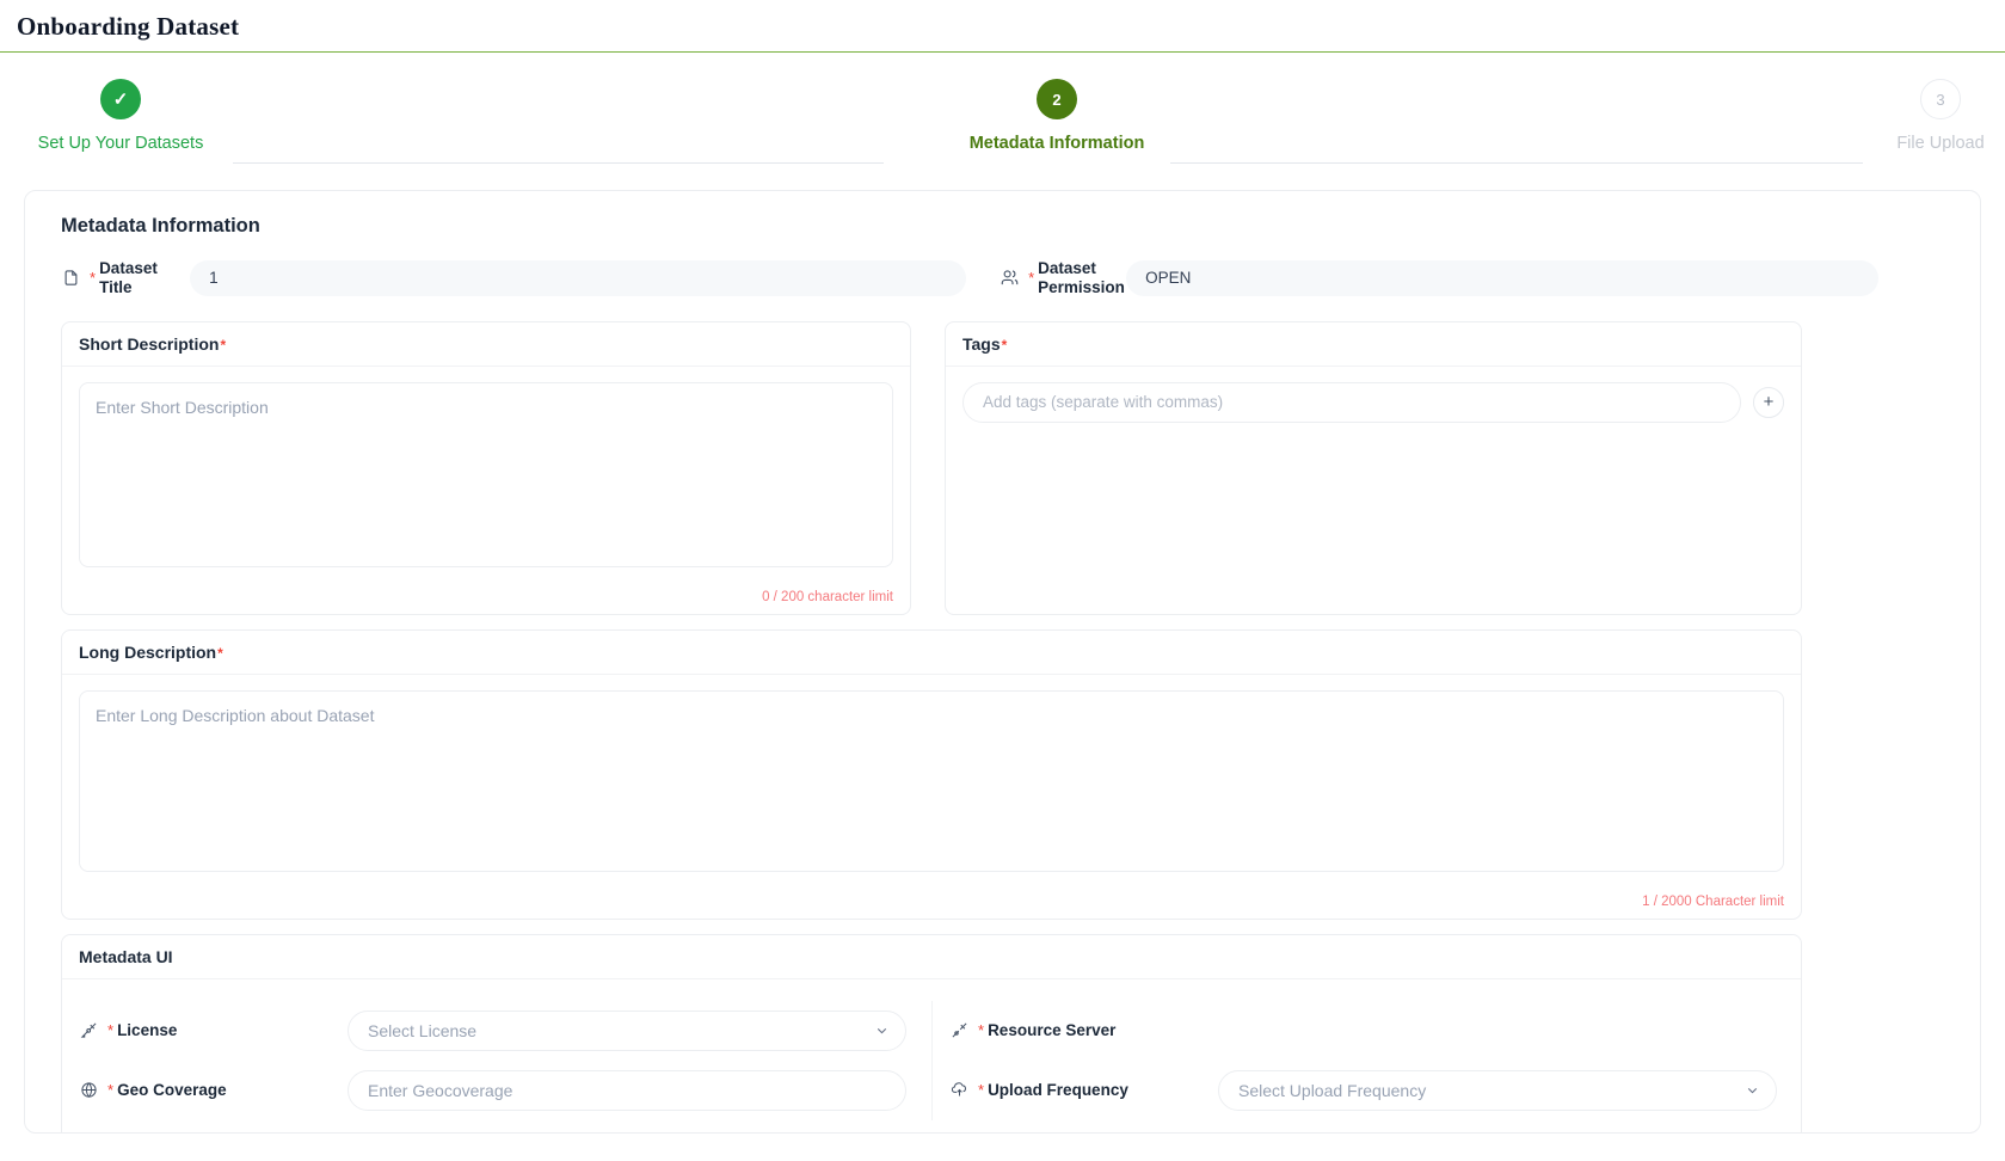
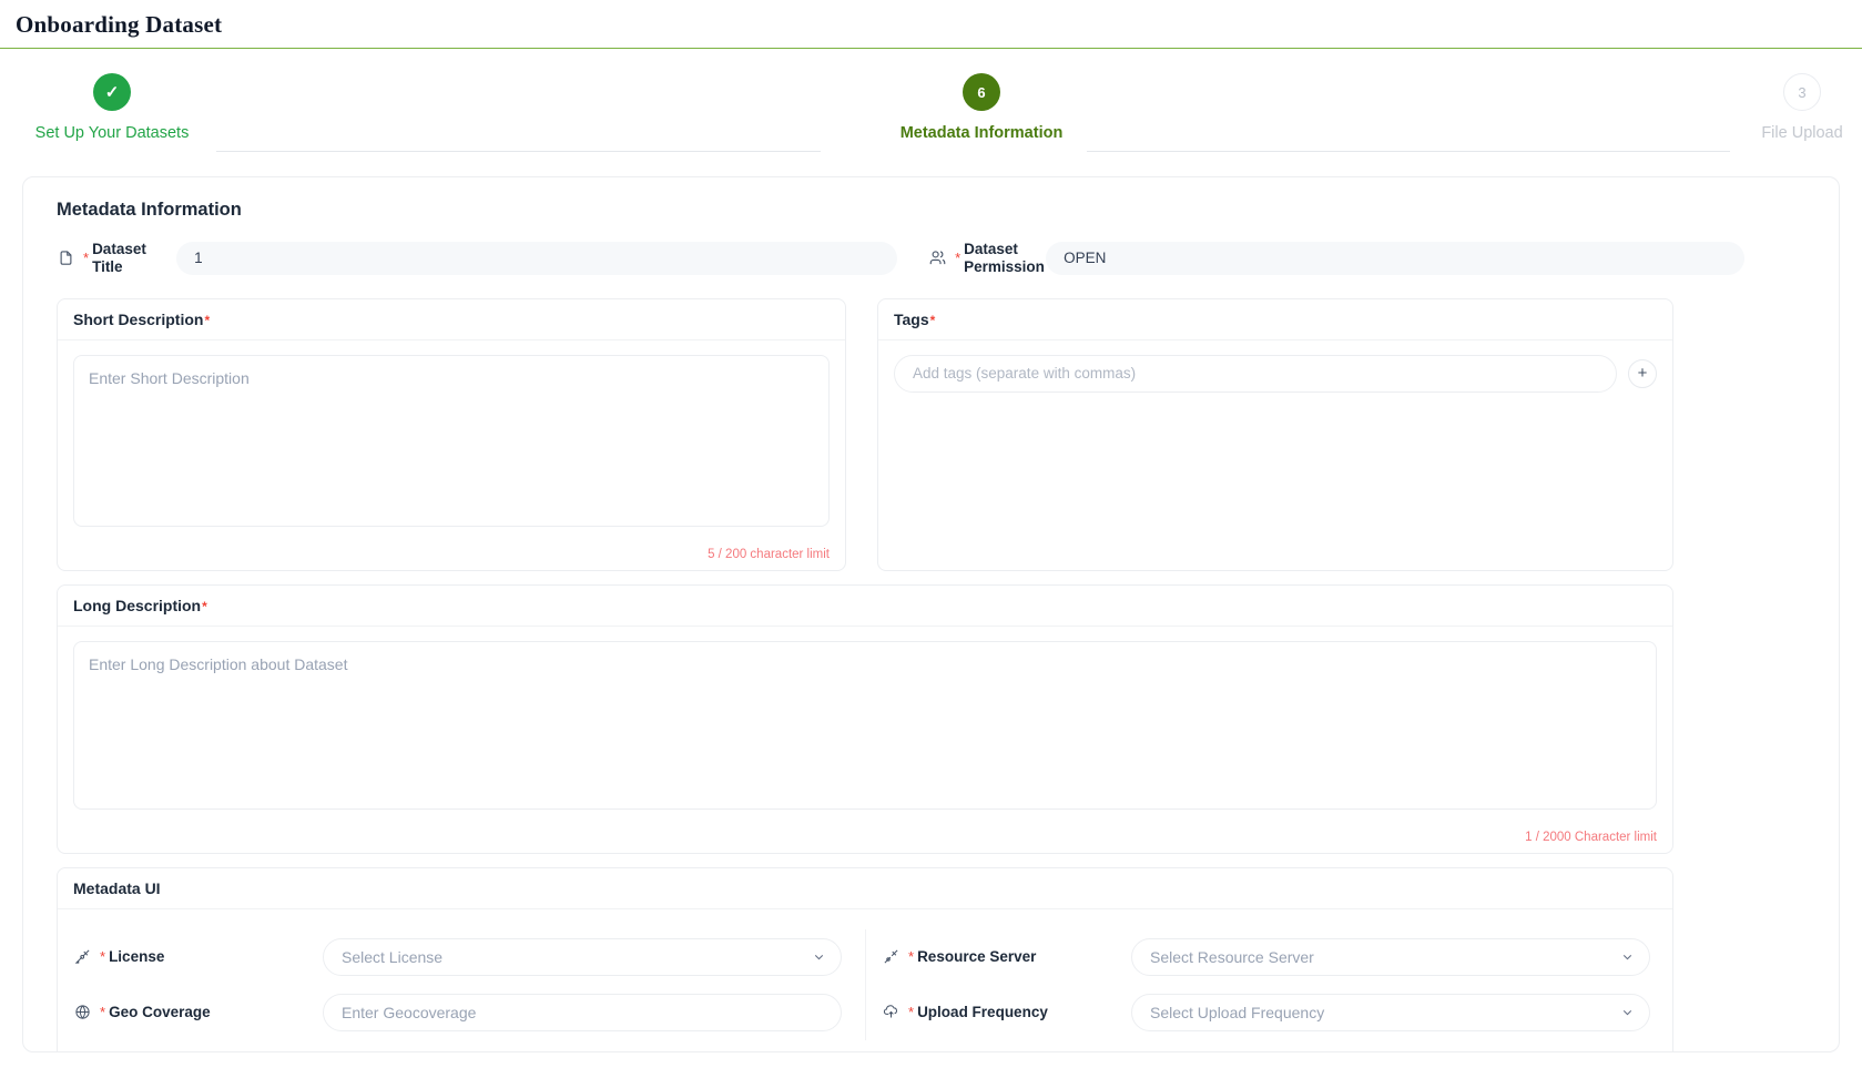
  Onboarding Dataset
  ✓
  Set Up Your Datasets
- 2
+ 6
  Metadata Information
  3
  File Upload
  Metadata Information
  *
  Dataset Title
  1
  *
  Dataset Permission
  OPEN
  Short Description*
  Enter Short Description
- 0 / 200 character limit
+ 5 / 200 character limit
  Tags*
  Add tags (separate with commas)
  +
  Long Description*
  Enter Long Description about Dataset
  1 / 2000 Character limit
  Metadata UI
  *
  License
  Select License
  *
  Geo Coverage
  Enter Geocoverage
  *
  Resource Server
+ Select Resource Server
  *
  Upload Frequency
  Select Upload Frequency
